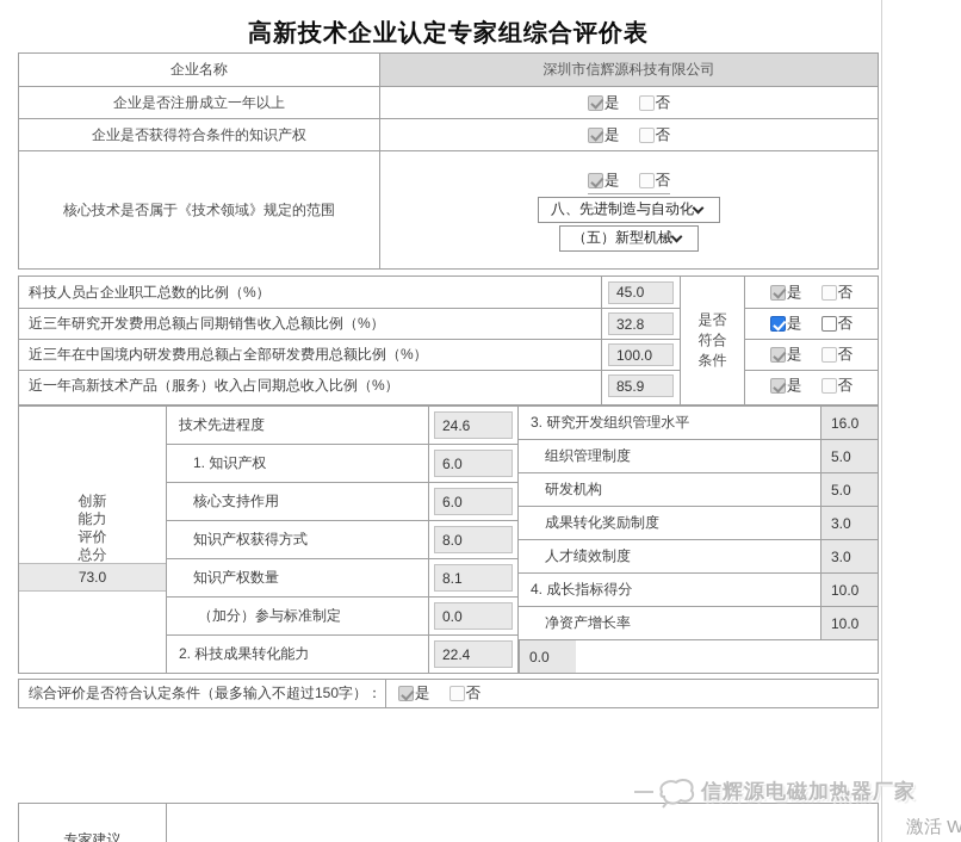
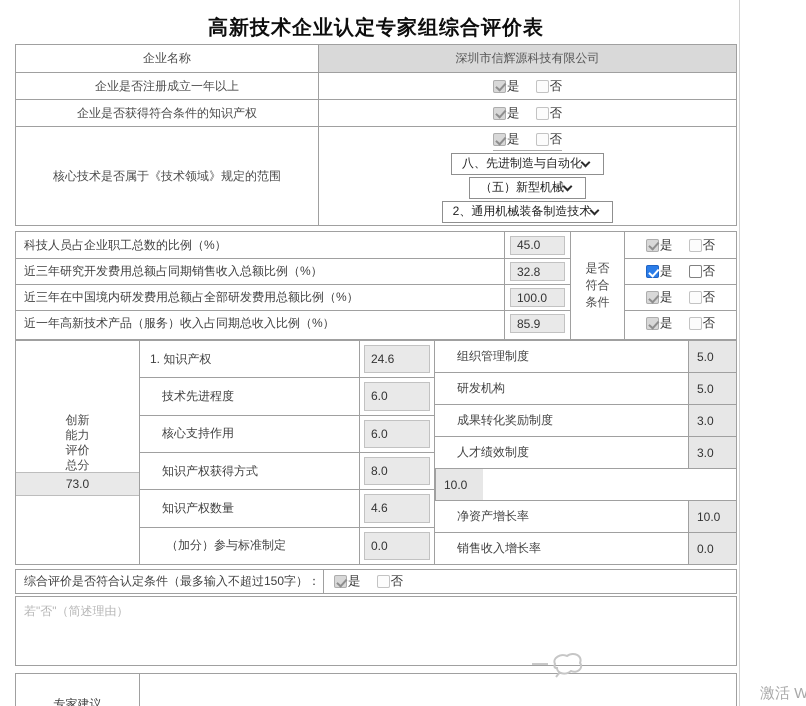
  高新技术企业认定专家组综合评价表
  企业名称
  深圳市信辉源科技有限公司
  企业是否注册成立一年以上
  是
  否
  企业是否获得符合条件的知识产权
  是
  否
  核心技术是否属于《技术领域》规定的范围
  是
  否
  八、先进制造与自动化
  （五）新型机械
+ 2、通用机械装备制造技术
  科技人员占企业职工总数的比例（%）
  近三年研究开发费用总额占同期销售收入总额比例（%）
  近三年在中国境内研发费用总额占全部研发费用总额比例（%）
  近一年高新技术产品（服务）收入占同期总收入比例（%）
  45.0
  32.8
  100.0
  85.9
  是否符合条件
  是
  否
  是
  否
  是
  否
  是
  否
  创新能力评价总分
  73.0
- 技术先进程度
+ 1. 知识产权
  24.6
- 1. 知识产权
+ 技术先进程度
  6.0
  核心支持作用
  6.0
  知识产权获得方式
  8.0
  知识产权数量
- 8.1
+ 4.6
  （加分）参与标准制定
  0.0
- 2. 科技成果转化能力
- 22.4
- 3. 研究开发组织管理水平
- 16.0
  组织管理制度
  5.0
  研发机构
  5.0
  成果转化奖励制度
  3.0
  人才绩效制度
  3.0
- 4. 成长指标得分
  10.0
  净资产增长率
  10.0
+ 销售收入增长率
  0.0
  综合评价是否符合认定条件（最多输入不超过150字）：
  是
  否
+ 若"否"（简述理由）
  专家建议
- 信辉源电磁加热器厂家
  激活 W
